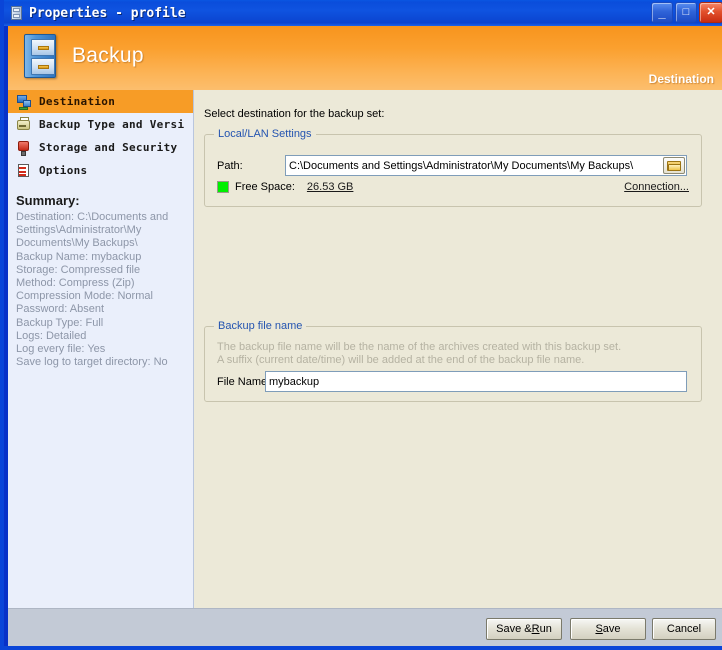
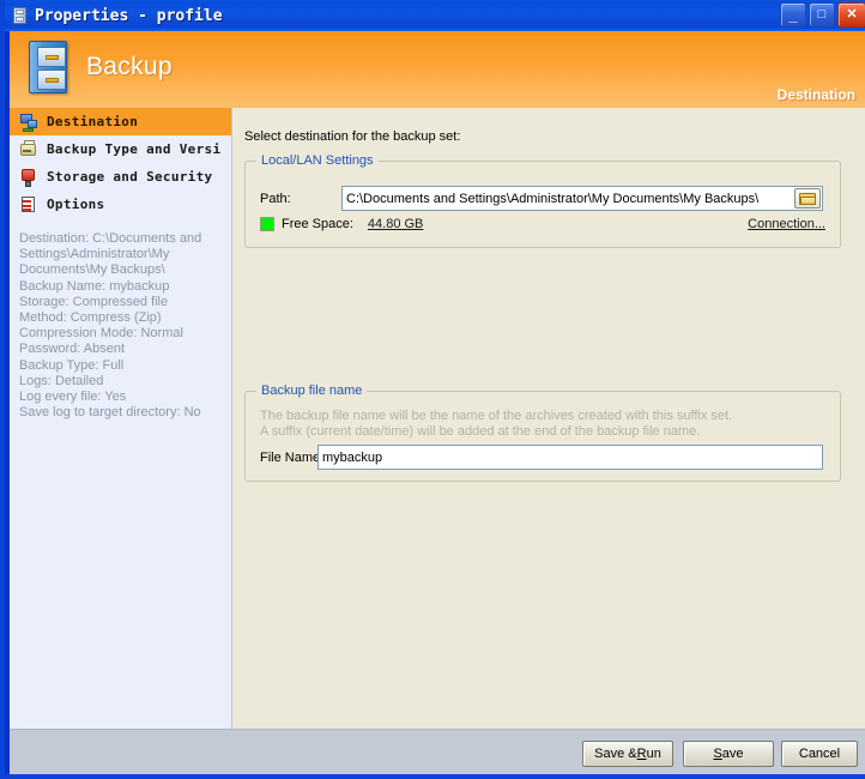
  Properties - profile
  _
  □
  ✕
  Backup
  Destination
  Destination
  Backup Type and Versi
  Storage and Security
  Options
- Summary:
  Destination: C:\Documents and Settings\Administrator\My Documents\My Backups\
  Backup Name: mybackup
  Storage: Compressed file
  Method: Compress (Zip)
  Compression Mode: Normal
  Password: Absent
  Backup Type: Full
  Logs: Detailed
  Log every file: Yes
  Save log to target directory: No
  Select destination for the backup set:
  Local/LAN Settings
  Path:
  C:\Documents and Settings\Administrator\My Documents\My Backups\
  Free Space:
- 26.53 GB
+ 44.80 GB
  Connection...
  Backup file name
- The backup file name will be the name of the archives created with this backup set.
+ The backup file name will be the name of the archives created with this suffix set.
  A suffix (current date/time) will be added at the end of the backup file name.
  File Nam
  mybackup
  Save &
  R
  un
  S
  ave
  Cancel
